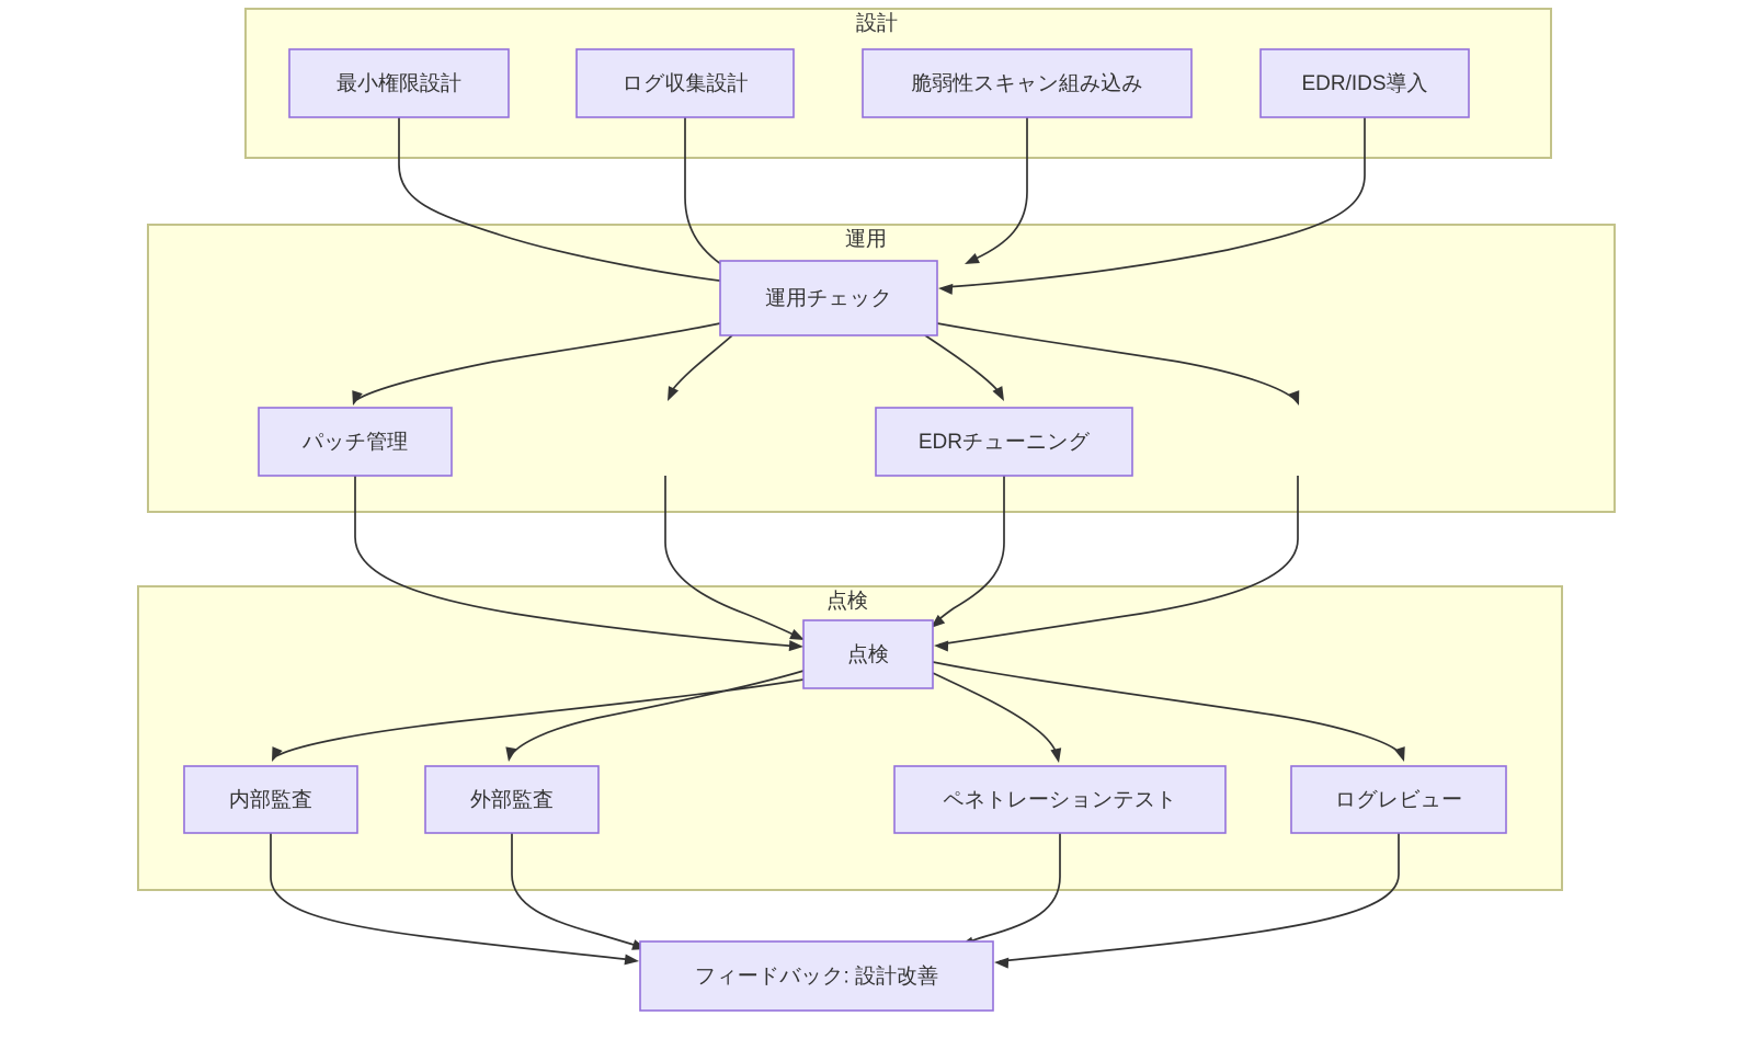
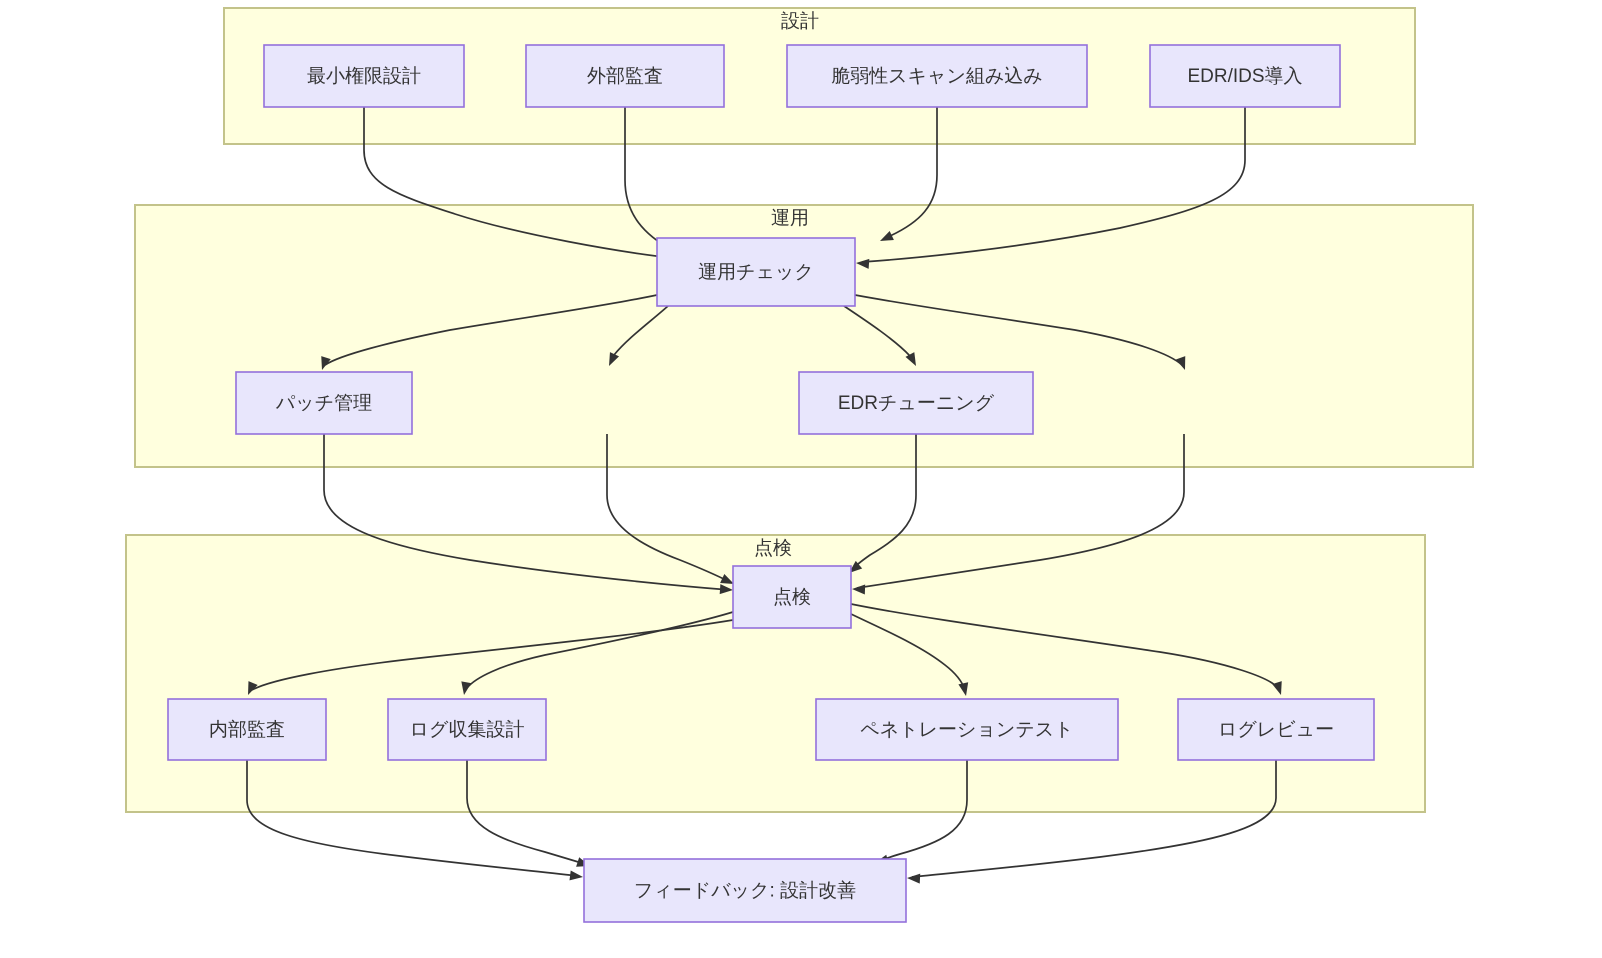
  設計
  運用
  点検
  最小権限設計
- ログ収集設計
+ 外部監査
  脆弱性スキャン組み込み
  EDR/IDS導入
  運用チェック
  パッチ管理
  EDRチューニング
  点検
  内部監査
- 外部監査
+ ログ収集設計
  ペネトレーションテスト
  ログレビュー
  フィードバック: 設計改善
